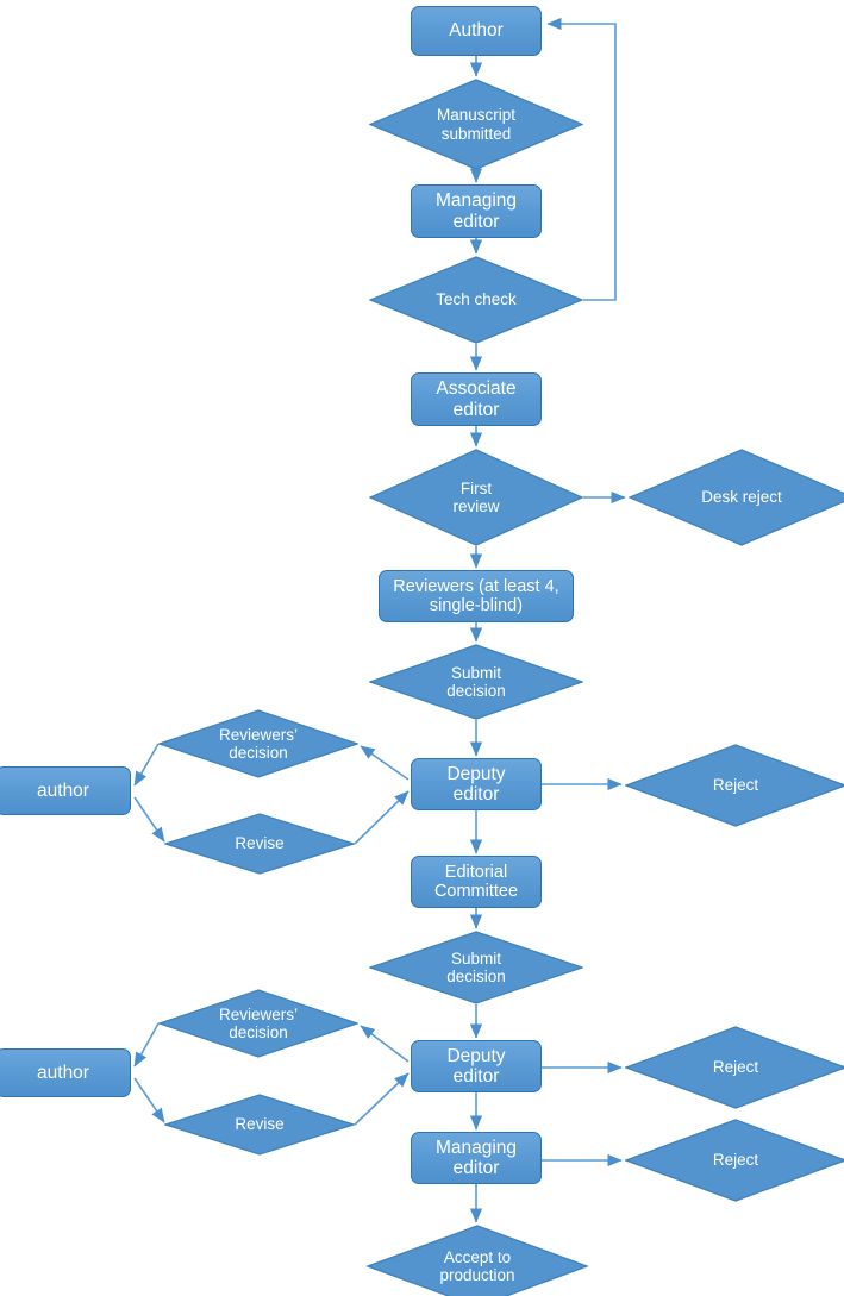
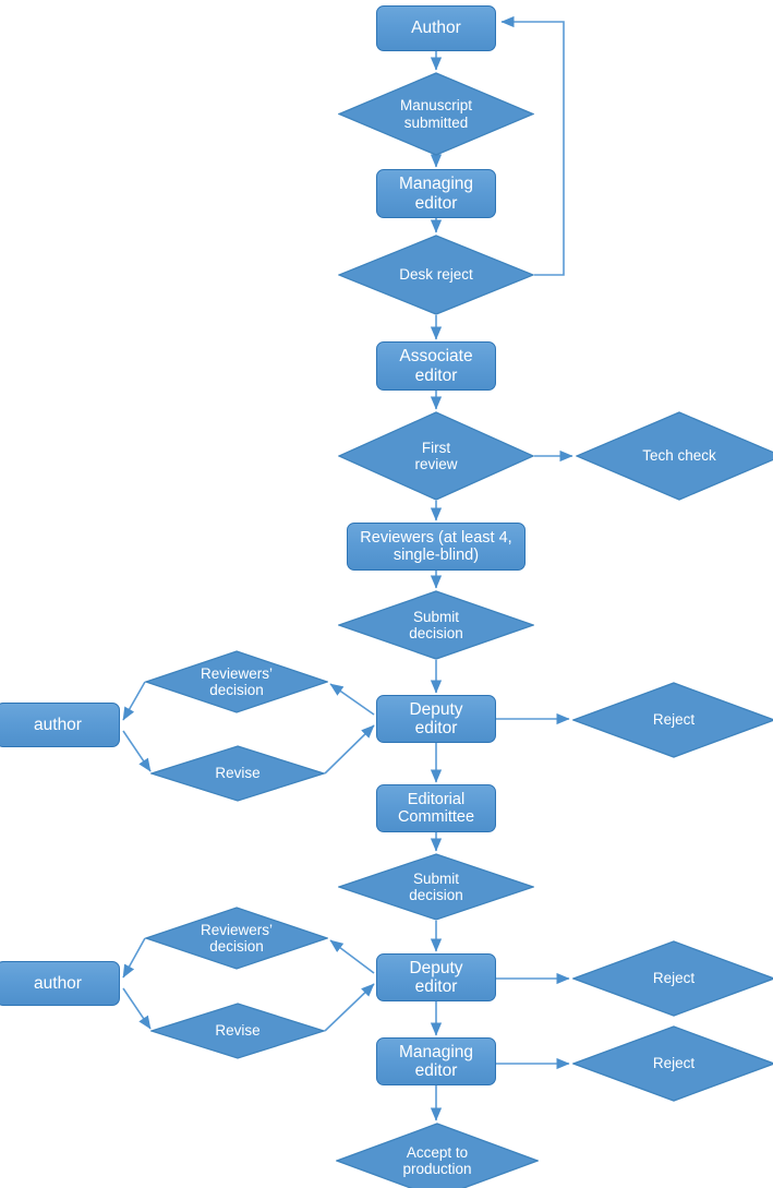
  Author
  Manuscript
  submitted
  Managing
  editor
- Tech check
+ Desk reject
  Associate
  editor
  First
  review
- Desk reject
+ Tech check
  Reviewers (at least 4,
  single-blind)
  Submit
  decision
  author
  Reviewers’
  decision
  Revise
  Deputy
  editor
  Reject
  Editorial
  Committee
  Submit
  decision
  author
  Reviewers’
  decision
  Revise
  Deputy
  editor
  Reject
  Managing
  editor
  Reject
  Accept to
  production
